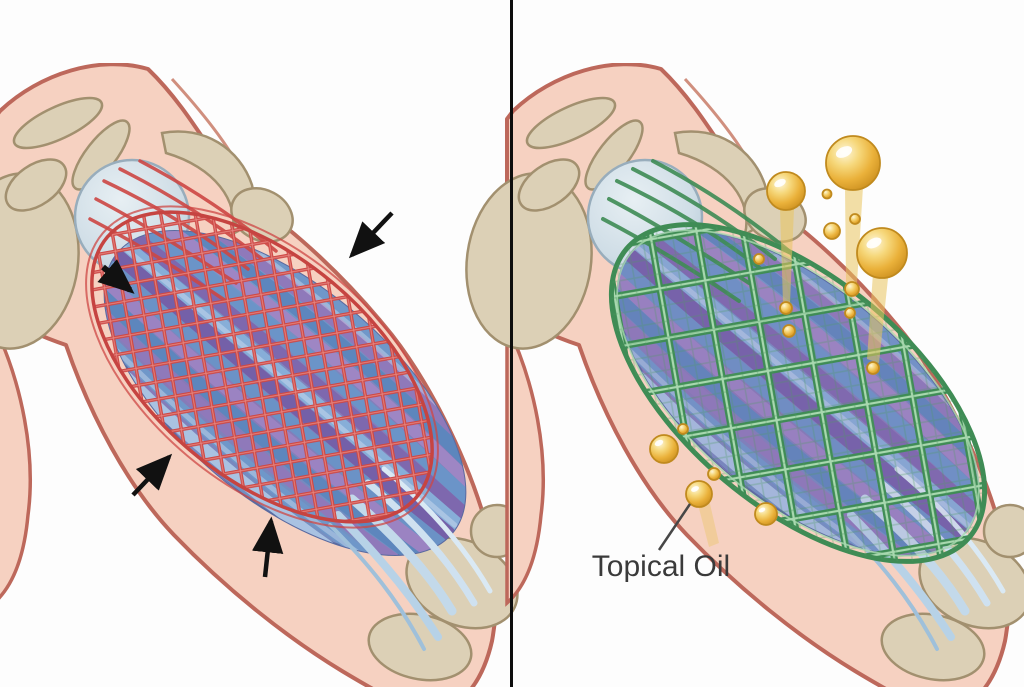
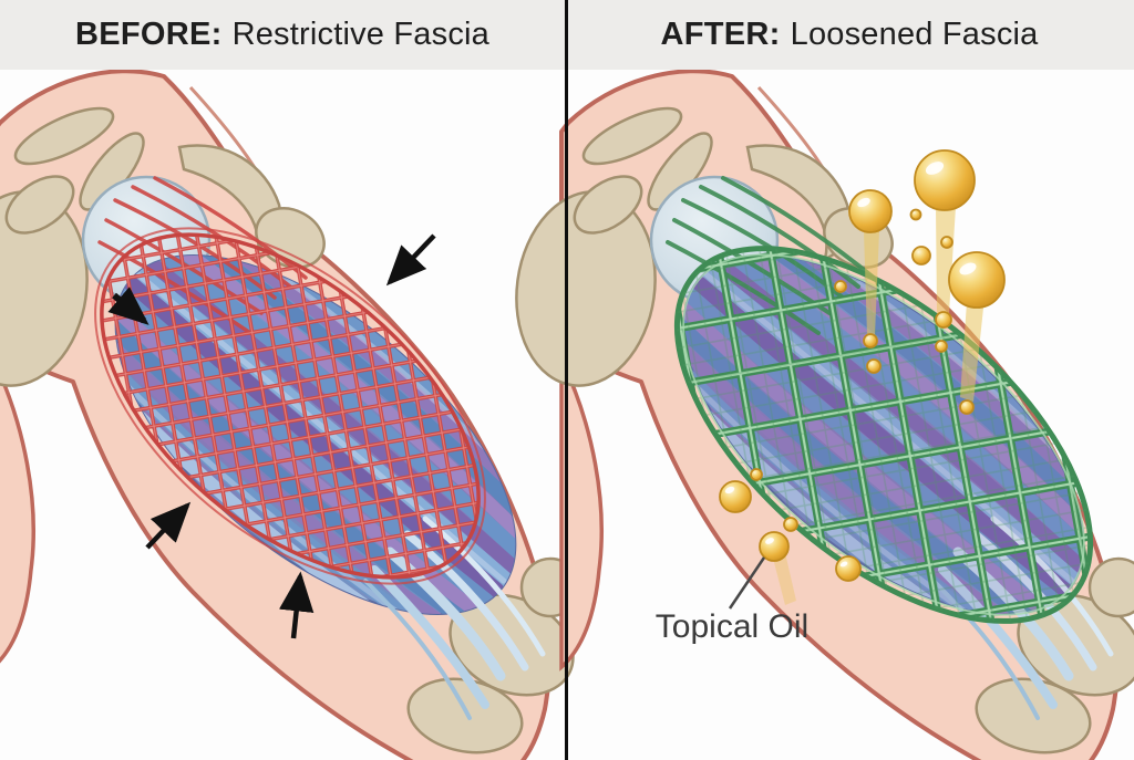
+ BEFORE:
+ Restrictive Fascia
+ AFTER:
+ Loosened Fascia
  Topical Oil
